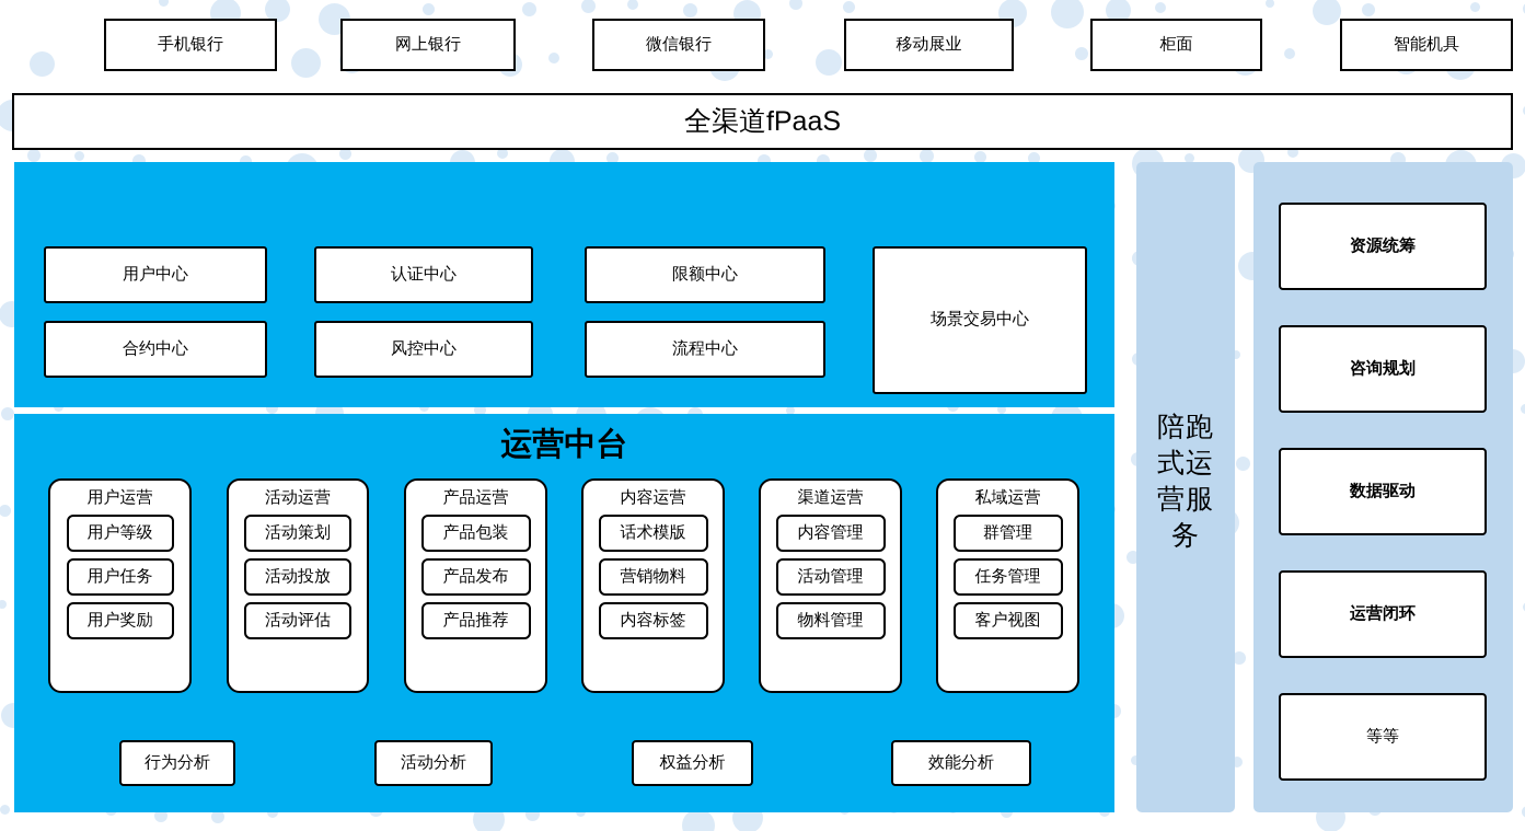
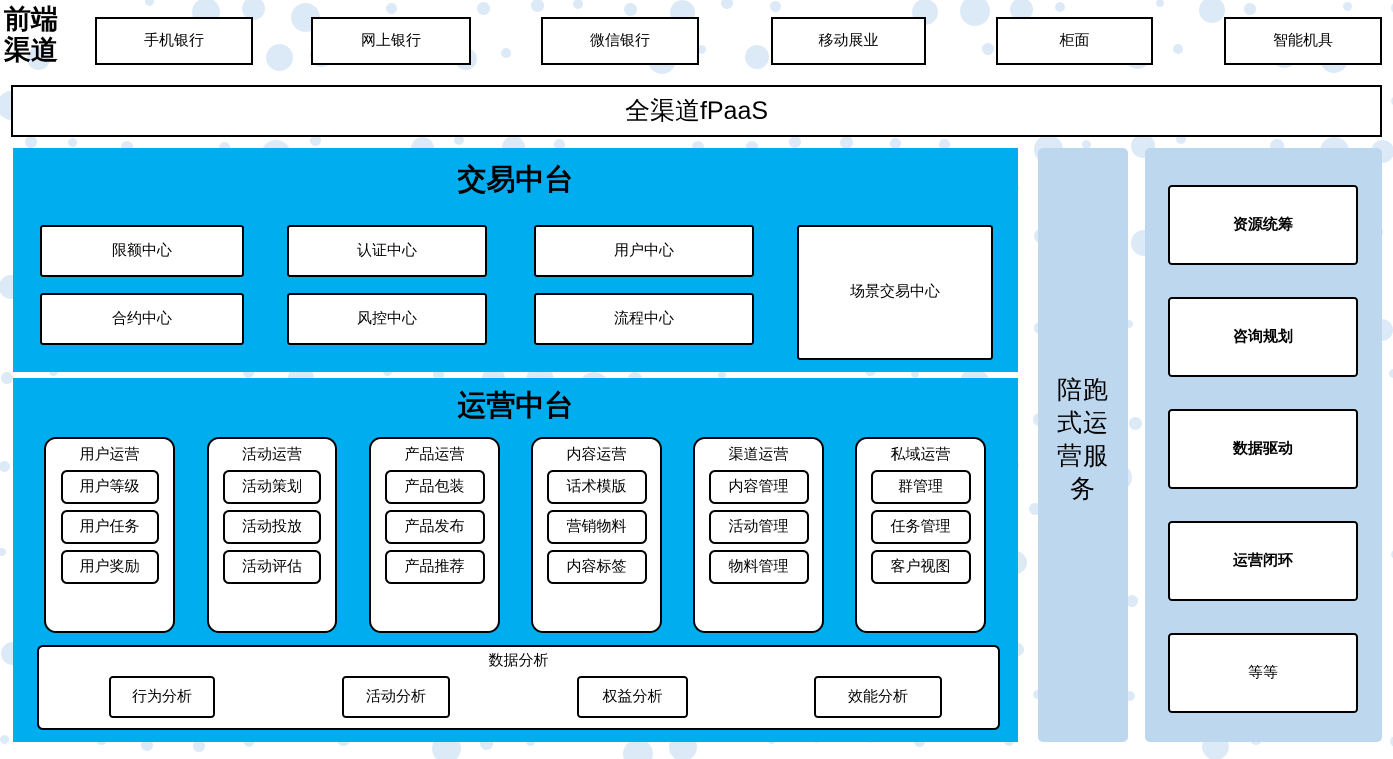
+ 前端
+ 渠道
  手机银行
  网上银行
  微信银行
  移动展业
  柜面
  智能机具
  全渠道fPaaS
+ 交易中台
- 用户中心
+ 限额中心
  认证中心
- 限额中心
+ 用户中心
  合约中心
  风控中心
  流程中心
  场景交易中心
  运营中台
  用户运营
  用户等级
  用户任务
  用户奖励
  活动运营
  活动策划
  活动投放
  活动评估
  产品运营
  产品包装
  产品发布
  产品推荐
  内容运营
  话术模版
  营销物料
  内容标签
  渠道运营
  内容管理
  活动管理
  物料管理
  私域运营
  群管理
  任务管理
  客户视图
+ 数据分析
  行为分析
  活动分析
  权益分析
  效能分析
  陪跑
  式运
  营服
  务
  资源统筹
  咨询规划
  数据驱动
  运营闭环
  等等
